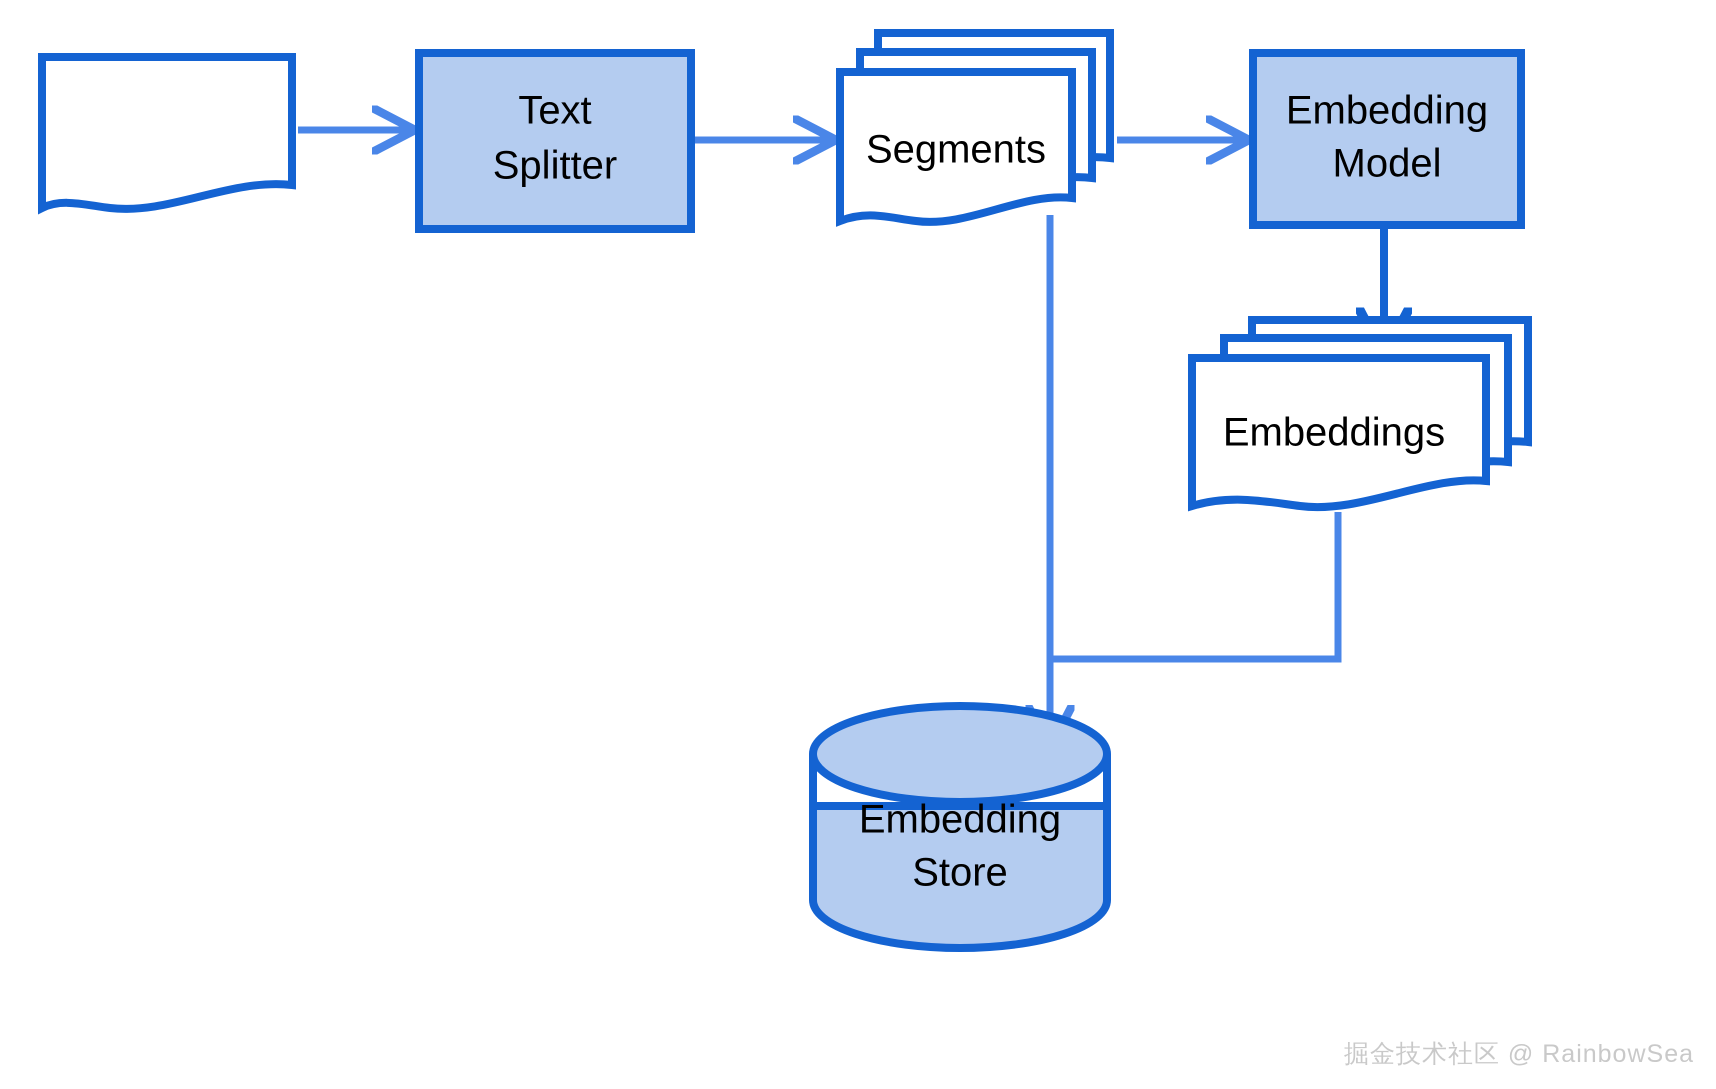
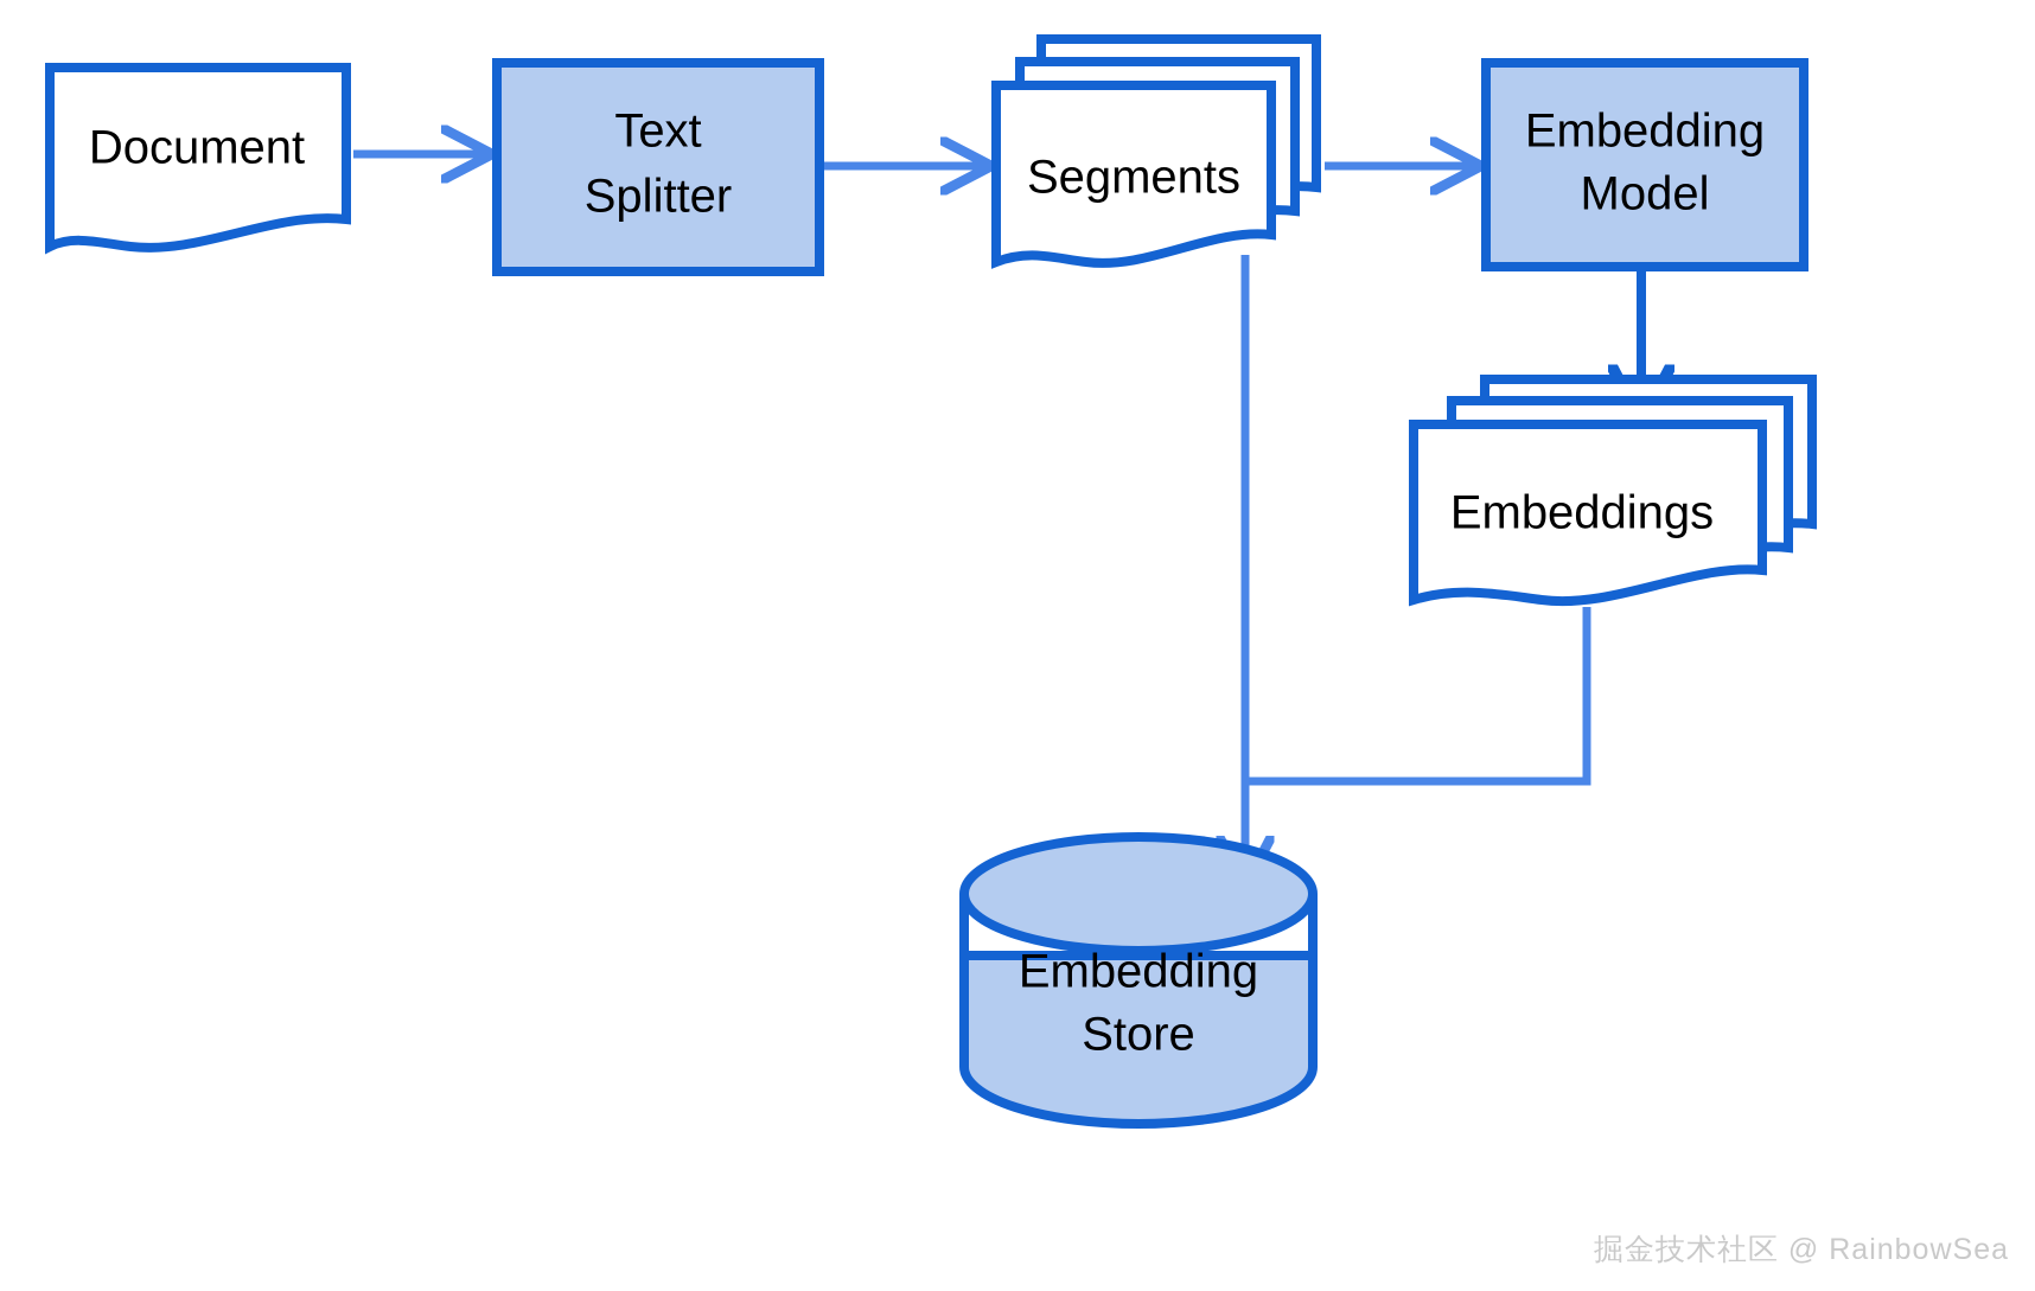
+ Document
  Text
  Splitter
  Segments
  Embedding
  Model
  Embeddings
  Embedding
  Store
  掘金技术社区 @ RainbowSea
